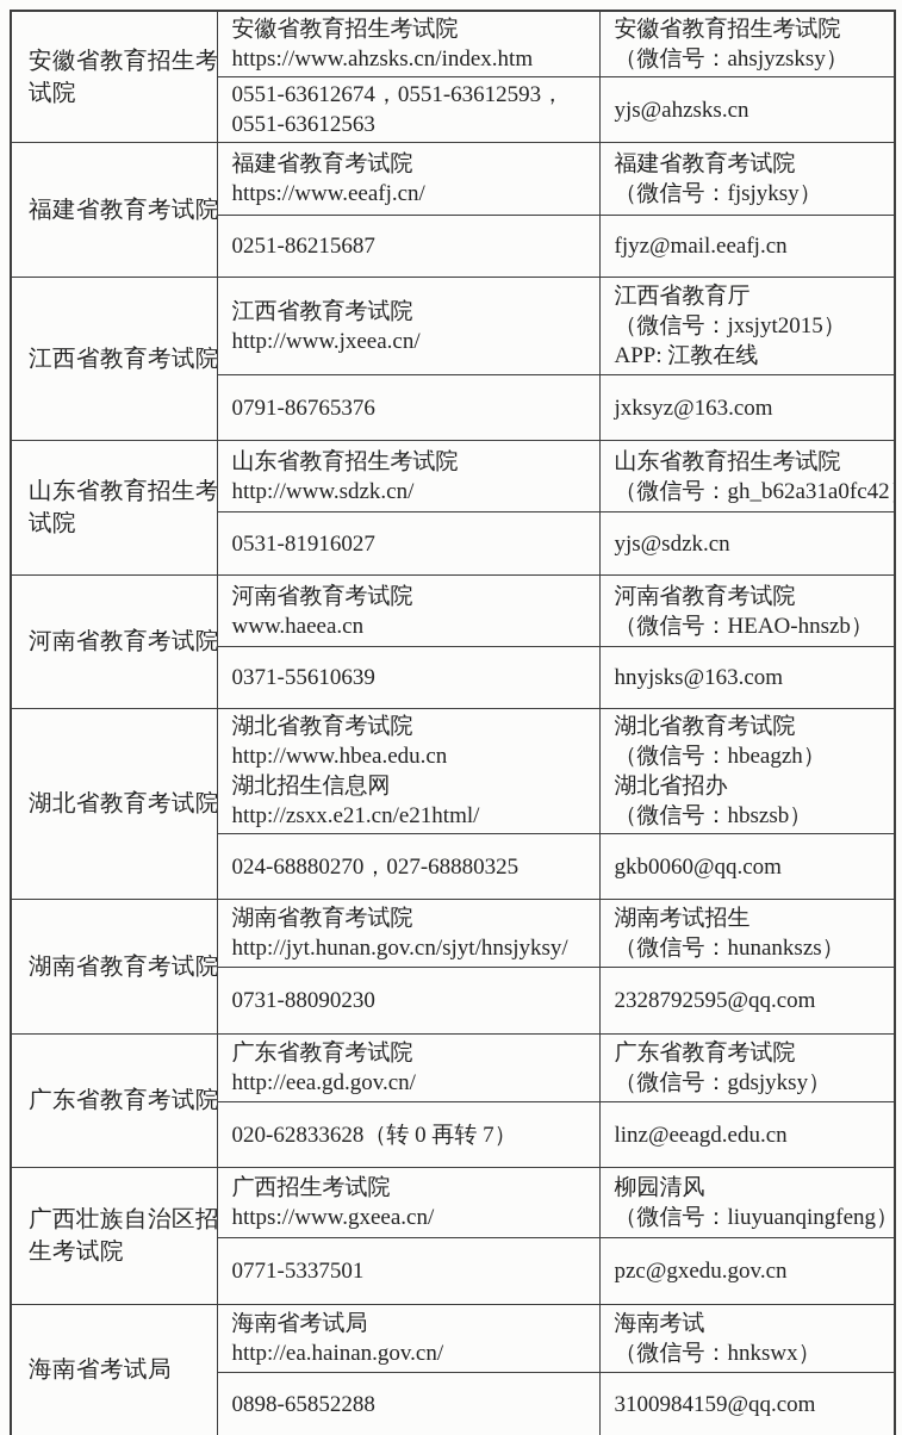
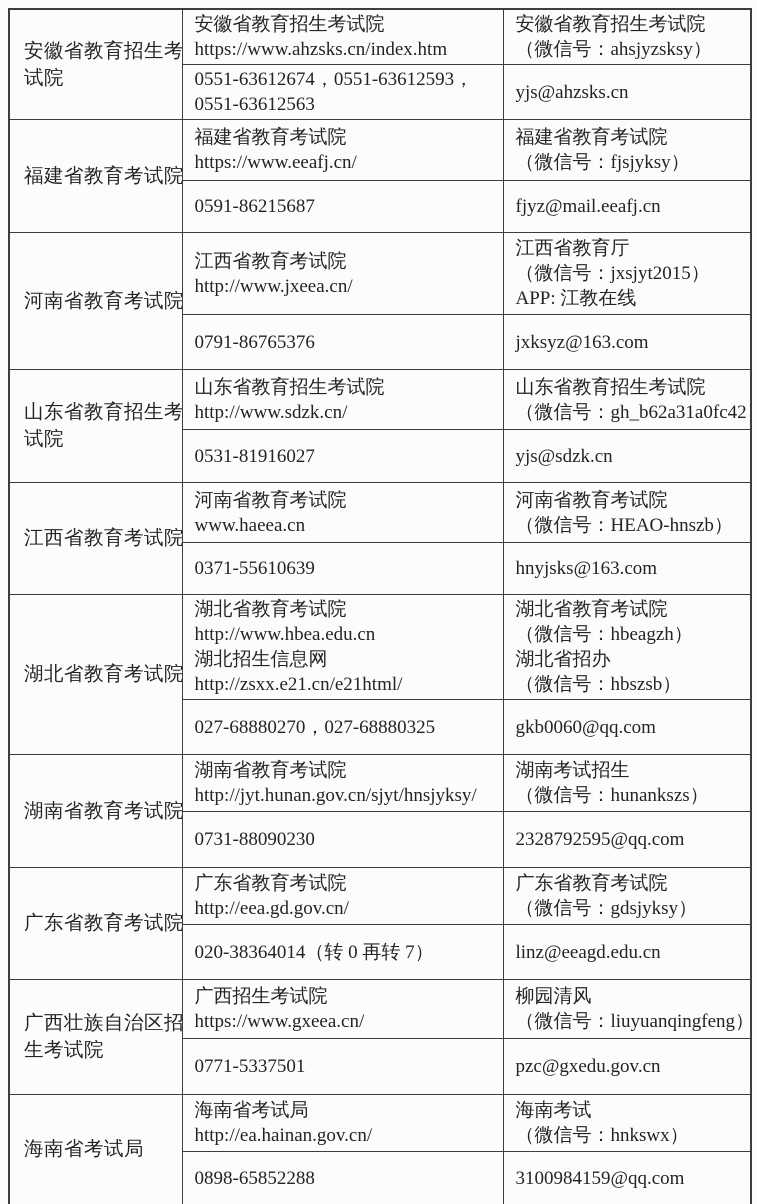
  安徽省教育招生考 试院	安徽省教育招生考试院 https://www.ahzsks.cn/index.htm	安徽省教育招生考试院 （微信号：ahsjyzsksy）
  0551-63612674，0551-63612593， 0551-63612563	yjs@ahzsks.cn
  福建省教育考试院	福建省教育考试院 https://www.eeafj.cn/	福建省教育考试院 （微信号：fjsjyksy）
- 0251-86215687	fjyz@mail.eeafj.cn
+ 0591-86215687	fjyz@mail.eeafj.cn
- 江西省教育考试院	江西省教育考试院 http://www.jxeea.cn/	江西省教育厅 （微信号：jxsjyt2015） APP: 江教在线
+ 河南省教育考试院	江西省教育考试院 http://www.jxeea.cn/	江西省教育厅 （微信号：jxsjyt2015） APP: 江教在线
  0791-86765376	jxksyz@163.com
  山东省教育招生考 试院	山东省教育招生考试院 http://www.sdzk.cn/	山东省教育招生考试院 （微信号：gh_b62a31a0fc42
  0531-81916027	yjs@sdzk.cn
- 河南省教育考试院	河南省教育考试院 www.haeea.cn	河南省教育考试院 （微信号：HEAO-hnszb）
+ 江西省教育考试院	河南省教育考试院 www.haeea.cn	河南省教育考试院 （微信号：HEAO-hnszb）
  0371-55610639	hnyjsks@163.com
  湖北省教育考试院	湖北省教育考试院 http://www.hbea.edu.cn 湖北招生信息网 http://zsxx.e21.cn/e21html/	湖北省教育考试院 （微信号：hbeagzh） 湖北省招办 （微信号：hbszsb）
- 024-68880270，027-68880325	gkb0060@qq.com
+ 027-68880270，027-68880325	gkb0060@qq.com
  湖南省教育考试院	湖南省教育考试院 http://jyt.hunan.gov.cn/sjyt/hnsjyksy/	湖南考试招生 （微信号：hunankszs）
  0731-88090230	2328792595@qq.com
  广东省教育考试院	广东省教育考试院 http://eea.gd.gov.cn/	广东省教育考试院 （微信号：gdsjyksy）
- 020-62833628（转 0 再转 7）	linz@eeagd.edu.cn
+ 020-38364014（转 0 再转 7）	linz@eeagd.edu.cn
  广西壮族自治区招 生考试院	广西招生考试院 https://www.gxeea.cn/	柳园清风 （微信号：liuyuanqingfeng）
  0771-5337501	pzc@gxedu.gov.cn
  海南省考试局	海南省考试局 http://ea.hainan.gov.cn/	海南考试 （微信号：hnkswx）
  0898-65852288	3100984159@qq.com
